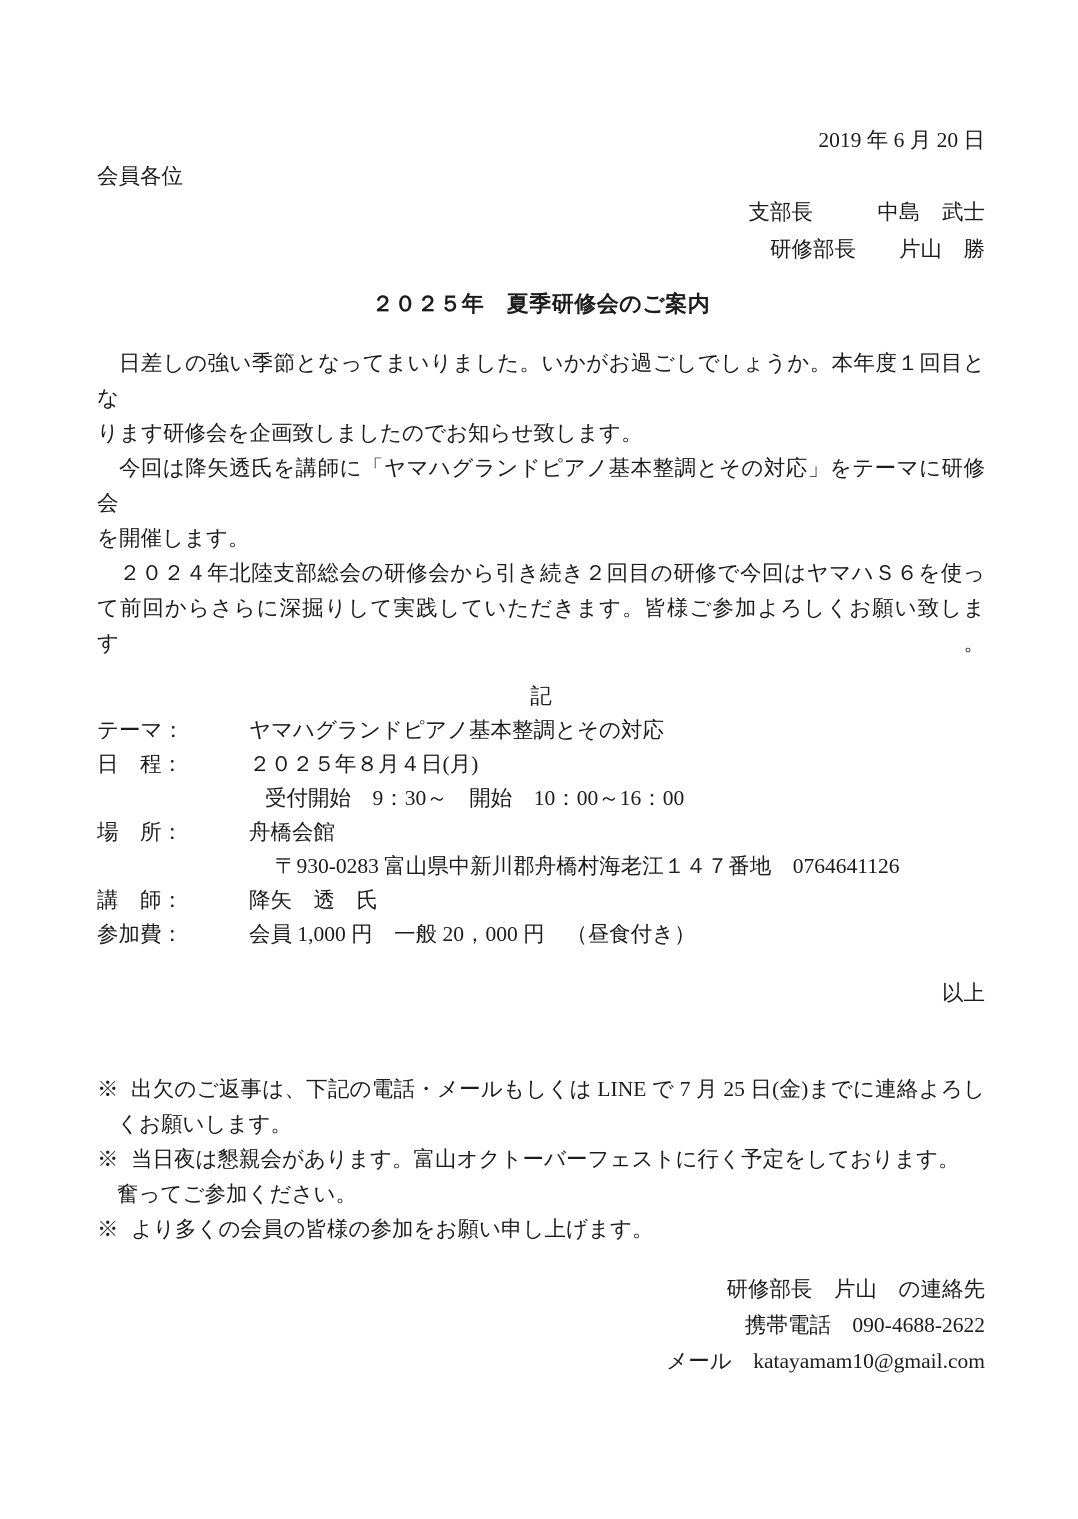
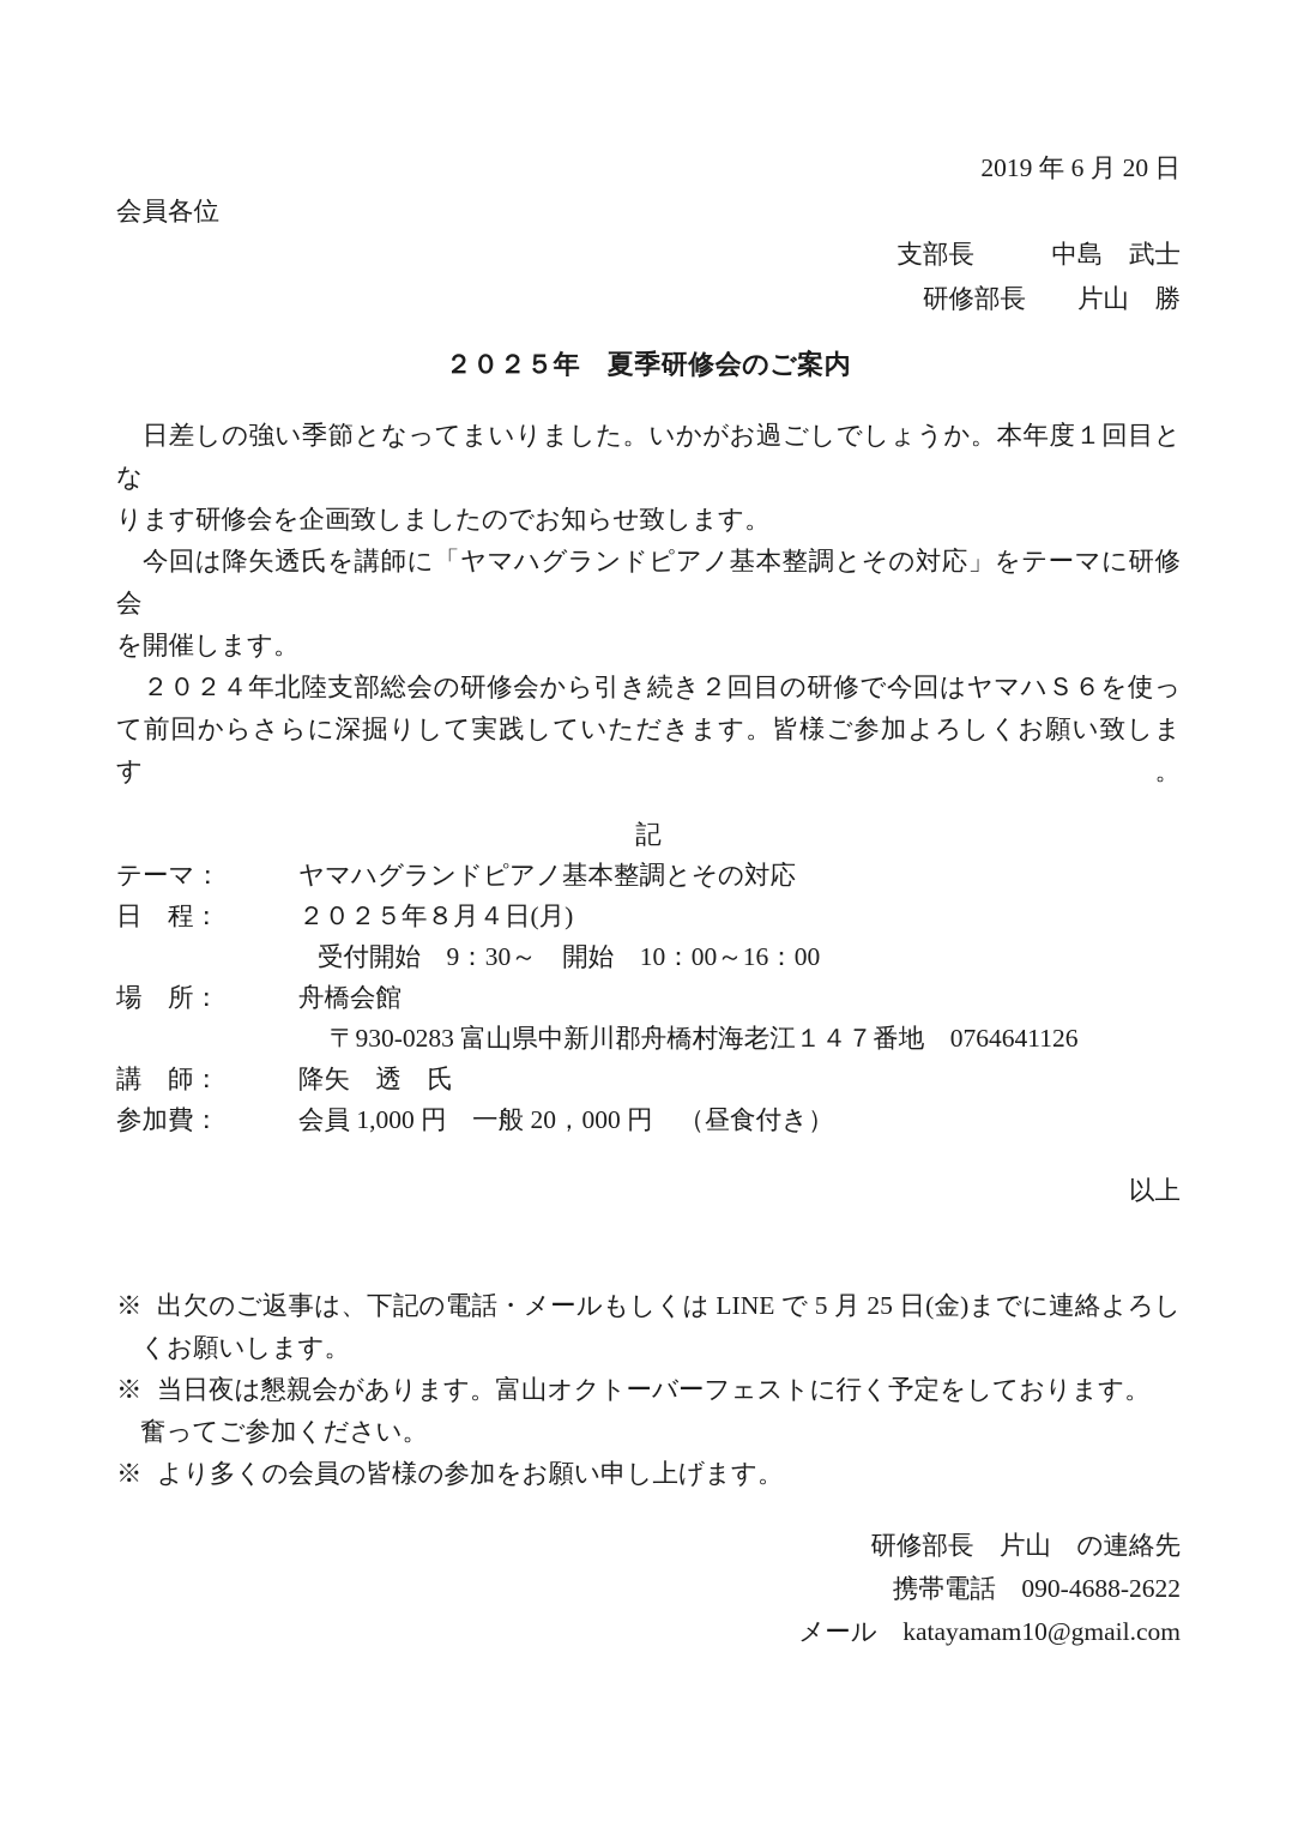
  2019 年 6 月 20 日
  会員各位
  支部長 中島 武士
  研修部長 片山 勝
  ２０２５年 夏季研修会のご案内
  日差しの強い季節となってまいりました。いかがお過ごしでしょうか。本年度１回目とな
  ります研修会を企画致しましたのでお知らせ致します。
  今回は降矢透氏を講師に「ヤマハグランドピアノ基本整調とその対応」をテーマに研修会
  を開催します。
  ２０２４年北陸支部総会の研修会から引き続き２回目の研修で今回はヤマハＳ６を使っ
  て前回からさらに深掘りして実践していただきます。皆様ご参加よろしくお願い致します。
  記
  テーマ：
  ヤマハグランドピアノ基本整調とその対応
  日 程：
  ２０２５年８月４日(月)
  受付開始 9：30～ 開始 10：00～16：00
  場 所：
  舟橋会館
  〒930-0283 富山県中新川郡舟橋村海老江１４７番地 0764641126
  講 師：
  降矢 透 氏
  参加費：
  会員 1,000 円 一般 20，000 円 （昼食付き）
  以上
  ※
- 出欠のご返事は、下記の電話・メールもしくは LINE で 7 月 25 日(金)までに連絡よろし
+ 出欠のご返事は、下記の電話・メールもしくは LINE で 5 月 25 日(金)までに連絡よろし
  くお願いします。
  ※
  当日夜は懇親会があります。富山オクトーバーフェストに行く予定をしております。
  奮ってご参加ください。
  ※
  より多くの会員の皆様の参加をお願い申し上げます。
  研修部長 片山 の連絡先
  携帯電話 090-4688-2622
  メール katayamam10@gmail.com
